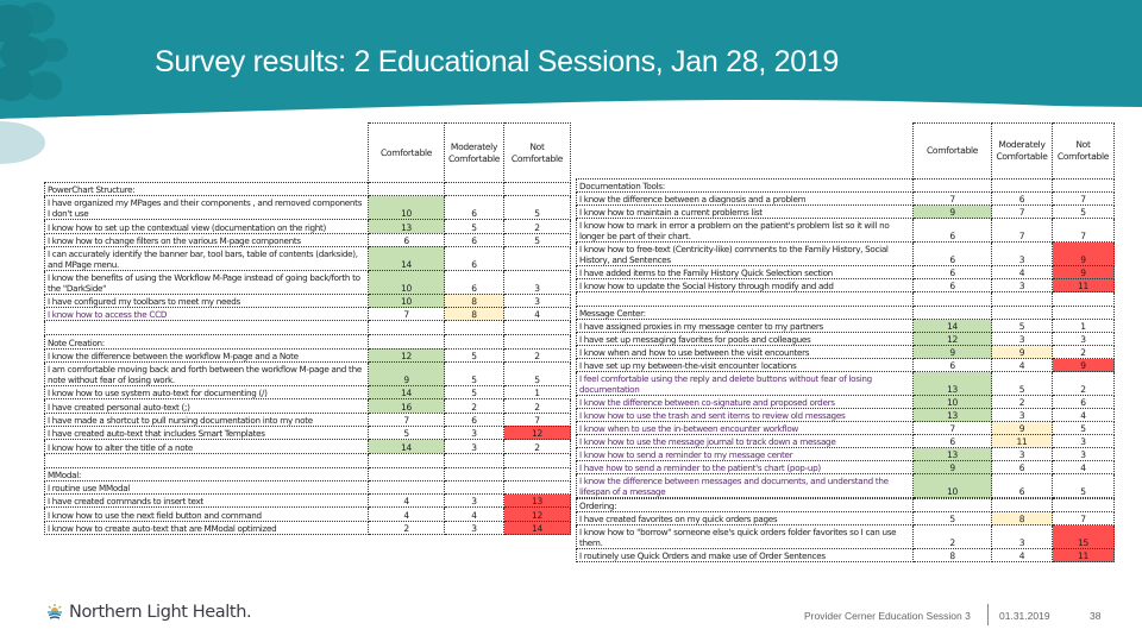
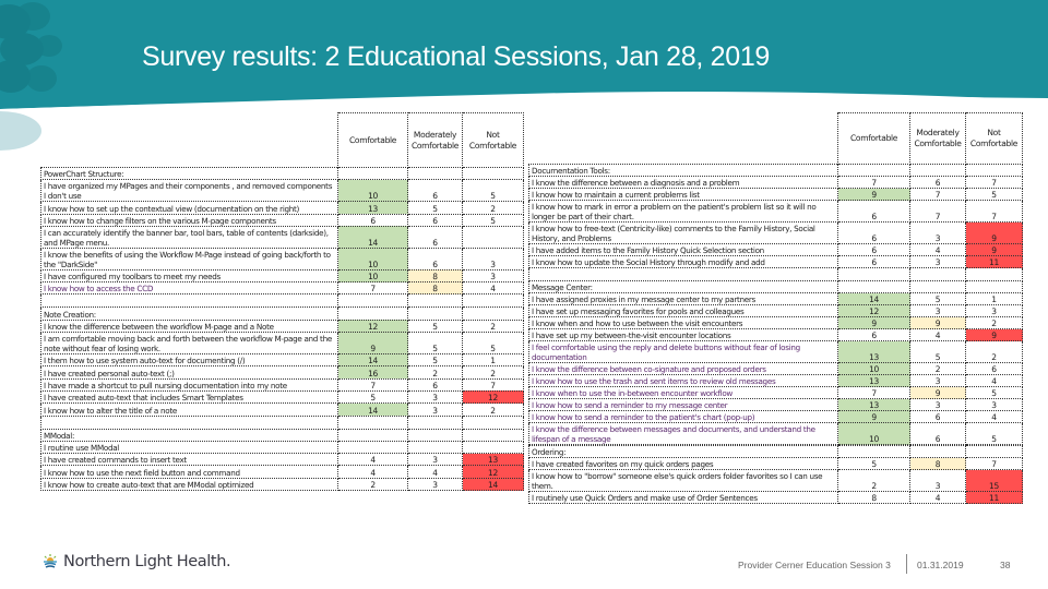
  Survey results: 2 Educational Sessions, Jan 28, 2019
  	Comfortable	Moderately Comfortable	Not Comfortable
  PowerChart Structure:
  I have organized my MPages and their components , and removed components I don't use	10	6	5
  I know how to set up the contextual view (documentation on the right)	13	5	2
  I know how to change filters on the various M-page components	6	6	5
  I can accurately identify the banner bar, tool bars, table of contents (darkside), and MPage menu.	14	6
  I know the benefits of using the Workflow M-Page instead of going back/forth to the "DarkSide"	10	6	3
  I have configured my toolbars to meet my needs	10	8	3
  I know how to access the CCD	7	8	4
  Note Creation:
  I know the difference between the workflow M-page and a Note	12	5	2
  I am comfortable moving back and forth between the workflow M-page and the note without fear of losing work.	9	5	5
- I know how to use system auto-text for documenting (/)	14	5	1
+ I them how to use system auto-text for documenting (/)	14	5	1
  I have created personal auto-text (;)	16	2	2
  I have made a shortcut to pull nursing documentation into my note	7	6	7
  I have created auto-text that includes Smart Templates	5	3	12
  I know how to alter the title of a note	14	3	2
  MModal:
  I routine use MModal
  I have created commands to insert text	4	3	13
  I know how to use the next field button and command	4	4	12
  I know how to create auto-text that are MModal optimized	2	3	14
  	Comfortable	Moderately Comfortable	Not Comfortable
  Documentation Tools:
  I know the difference between a diagnosis and a problem	7	6	7
  I know how to maintain a current problems list	9	7	5
  I know how to mark in error a problem on the patient's problem list so it will no longer be part of their chart.	6	7	7
- I know how to free-text (Centricity-like) comments to the Family History, Social History, and Sentences	6	3	9
+ I know how to free-text (Centricity-like) comments to the Family History, Social History, and Problems	6	3	9
  I have added items to the Family History Quick Selection section	6	4	9
  I know how to update the Social History through modify and add	6	3	11
  Message Center:
  I have assigned proxies in my message center to my partners	14	5	1
  I have set up messaging favorites for pools and colleagues	12	3	3
  I know when and how to use between the visit encounters	9	9	2
  I have set up my between-the-visit encounter locations	6	4	9
  I feel comfortable using the reply and delete buttons without fear of losing documentation	13	5	2
  I know the difference between co-signature and proposed orders	10	2	6
  I know how to use the trash and sent items to review old messages	13	3	4
  I know when to use the in-between encounter workflow	7	9	5
- I know how to use the message journal to track down a message	6	11	3
  I know how to send a reminder to my message center	13	3	3
- I have how to send a reminder to the patient's chart (pop-up)	9	6	4
+ I know how to send a reminder to the patient's chart (pop-up)	9	6	4
  I know the difference between messages and documents, and understand the lifespan of a message	10	6	5
  Ordering:
  I have created favorites on my quick orders pages	5	8	7
  I know how to "borrow" someone else's quick orders folder favorites so I can use them.	2	3	15
  I routinely use Quick Orders and make use of Order Sentences	8	4	11
  Northern Light Health.
  Provider Cerner Education Session 3
  01.31.2019
  38
